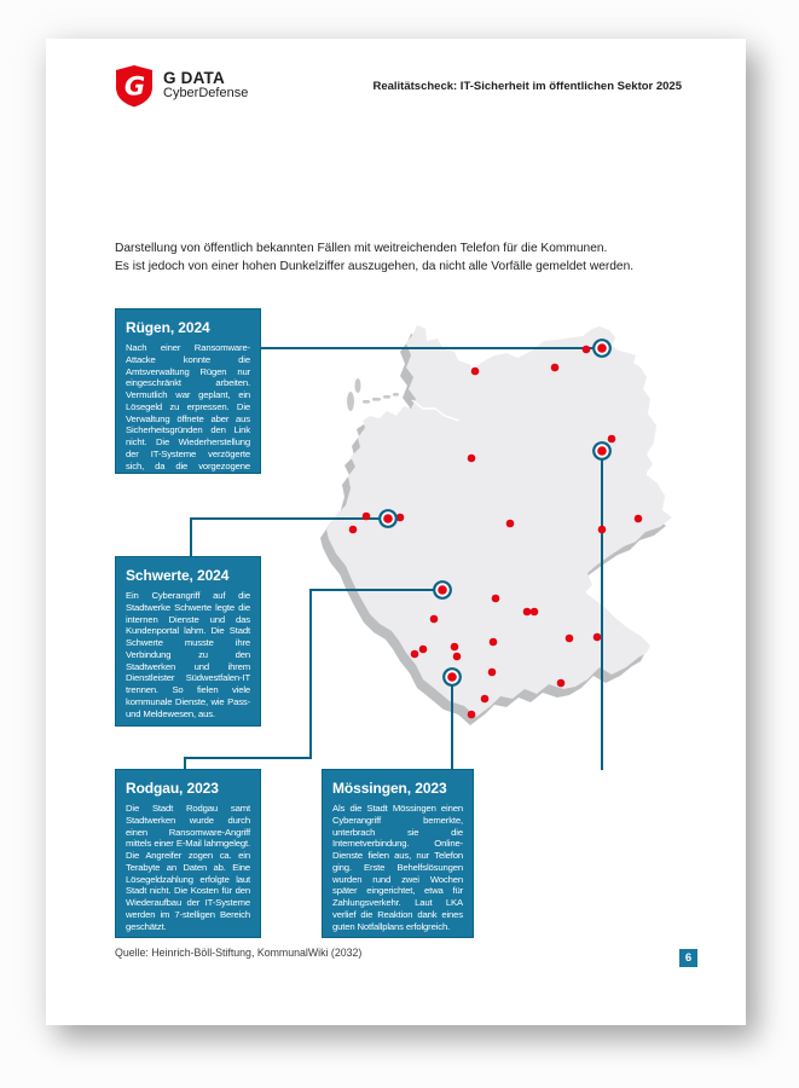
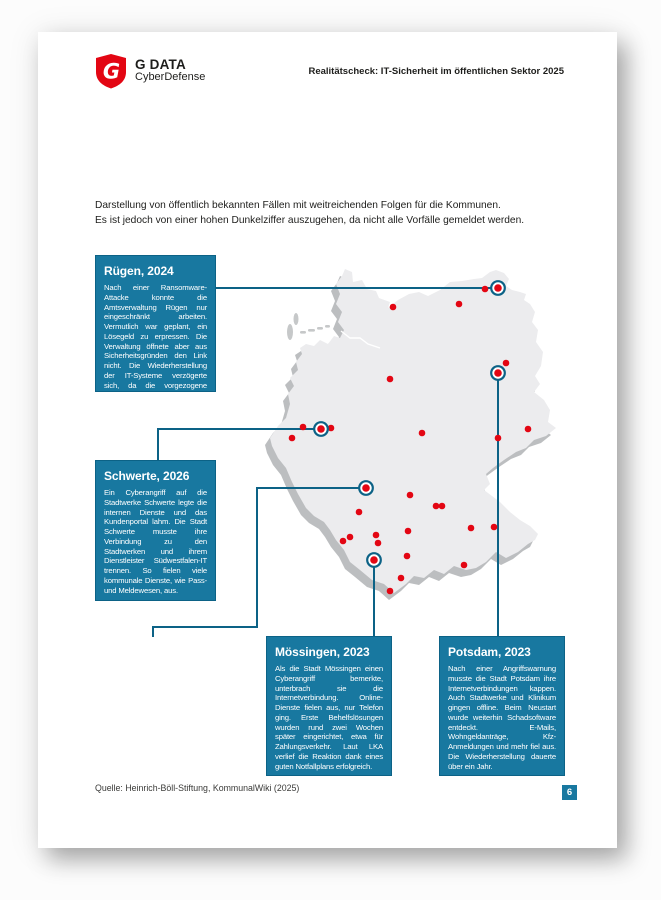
  G
  G DATA
  CyberDefense
  Realitätscheck: IT-Sicherheit im öffentlichen Sektor 2025
- Darstellung von öffentlich bekannten Fällen mit weitreichenden Telefon für die Kommunen.
+ Darstellung von öffentlich bekannten Fällen mit weitreichenden Folgen für die Kommunen.
  Es ist jedoch von einer hohen Dunkelziffer auszugehen, da nicht alle Vorfälle gemeldet werden.
  Rügen, 2024
  Nach einer Ransomware-Attacke konnte die Amtsverwaltung Rügen nur eingeschränkt arbeiten. Vermutlich war geplant, ein Lösegeld zu erpressen. Die Verwaltung öffnete aber aus Sicherheitsgründen den Link nicht. Die Wiederherstellung der IT-Systeme verzögerte sich, da die vorgezogene
- Schwerte, 2024
+ Schwerte, 2026
  Ein Cyberangriff auf die Stadtwerke Schwerte legte die internen Dienste und das Kundenportal lahm. Die Stadt Schwerte musste ihre Verbindung zu den Stadtwerken und ihrem Dienstleister Südwestfalen-IT trennen. So fielen viele kommunale Dienste, wie Pass- und Meldewesen, aus.
- Rodgau, 2023
- Die Stadt Rodgau samt Stadtwerken wurde durch einen Ransomware-Angriff mittels einer E-Mail lahmgelegt. Die Angreifer zogen ca. ein Terabyte an Daten ab. Eine Lösegeldzahlung erfolgte laut Stadt nicht. Die Kosten für den Wiederaufbau der IT-Systeme werden im 7-stelligen Bereich geschätzt.
  Mössingen, 2023
  Als die Stadt Mössingen einen Cyberangriff bemerkte, unterbrach sie die Internetverbindung. Online-Dienste fielen aus, nur Telefon ging. Erste Behelfslösungen wurden rund zwei Wochen später eingerichtet, etwa für Zahlungsverkehr. Laut LKA verlief die Reaktion dank eines guten Notfallplans erfolgreich.
+ Potsdam, 2023
+ Nach einer Angriffswarnung musste die Stadt Potsdam ihre Internetverbindungen kappen. Auch Stadtwerke und Klinikum gingen offline. Beim Neustart wurde weiterhin Schadsoftware entdeckt. E-Mails, Wohngeldanträge, Kfz-Anmeldungen und mehr fiel aus. Die Wiederherstellung dauerte über ein Jahr.
- Quelle: Heinrich-Böll-Stiftung, KommunalWiki (2032)
+ Quelle: Heinrich-Böll-Stiftung, KommunalWiki (2025)
  6
